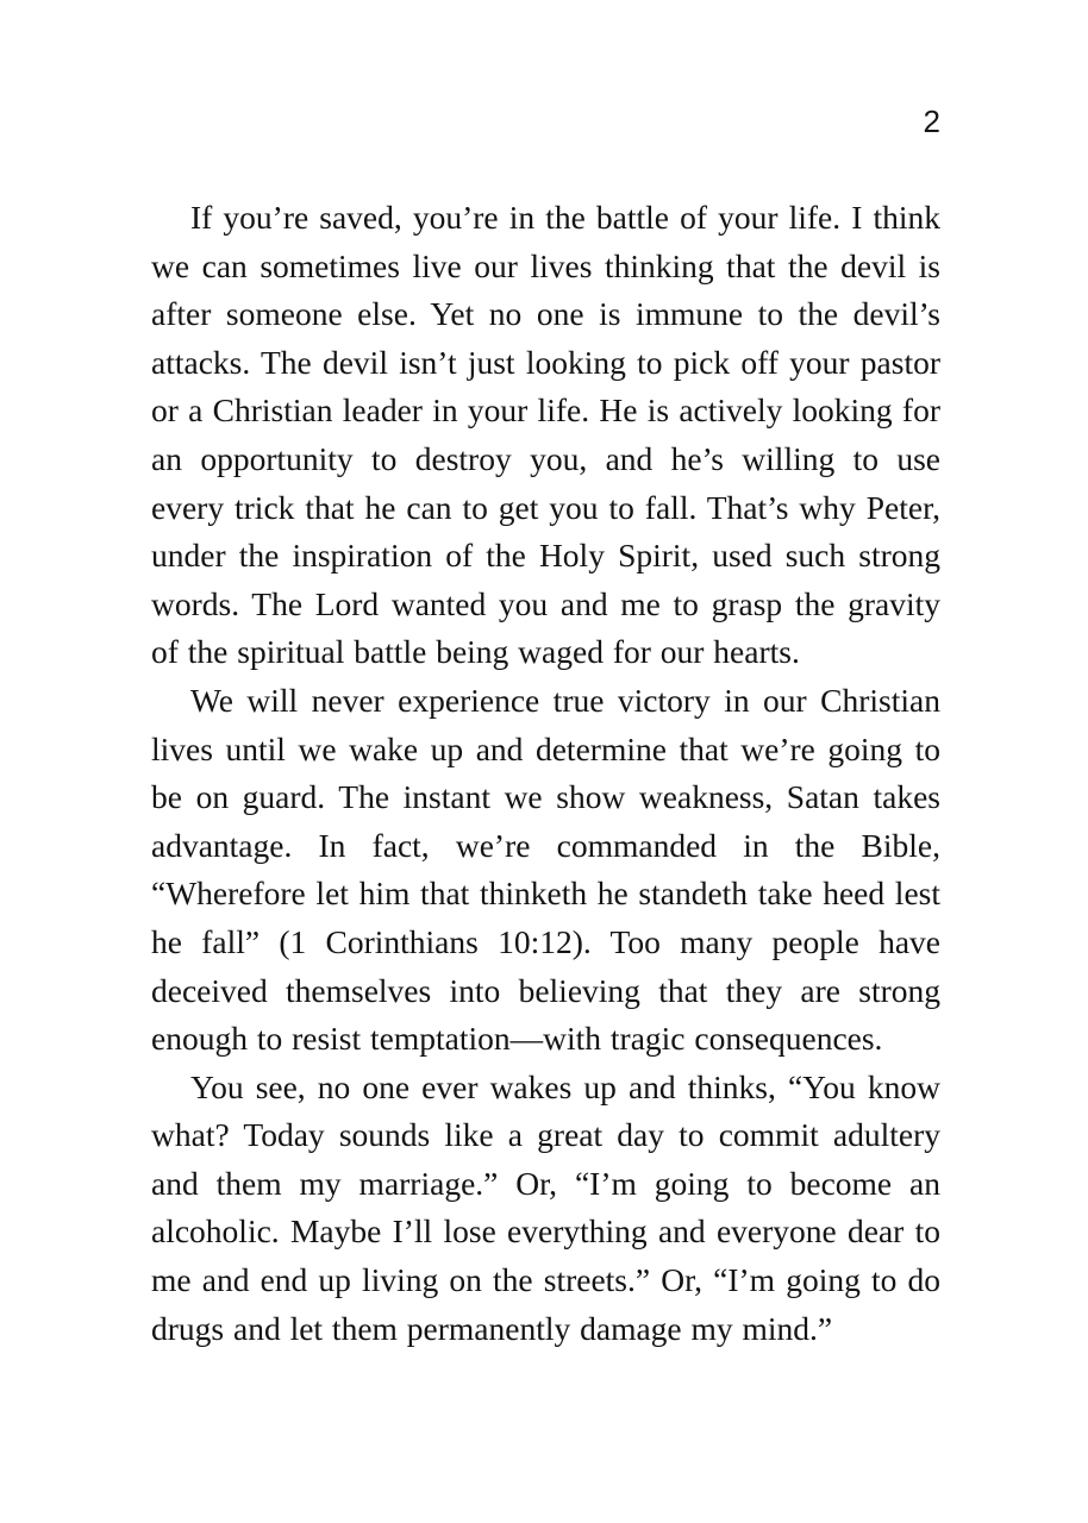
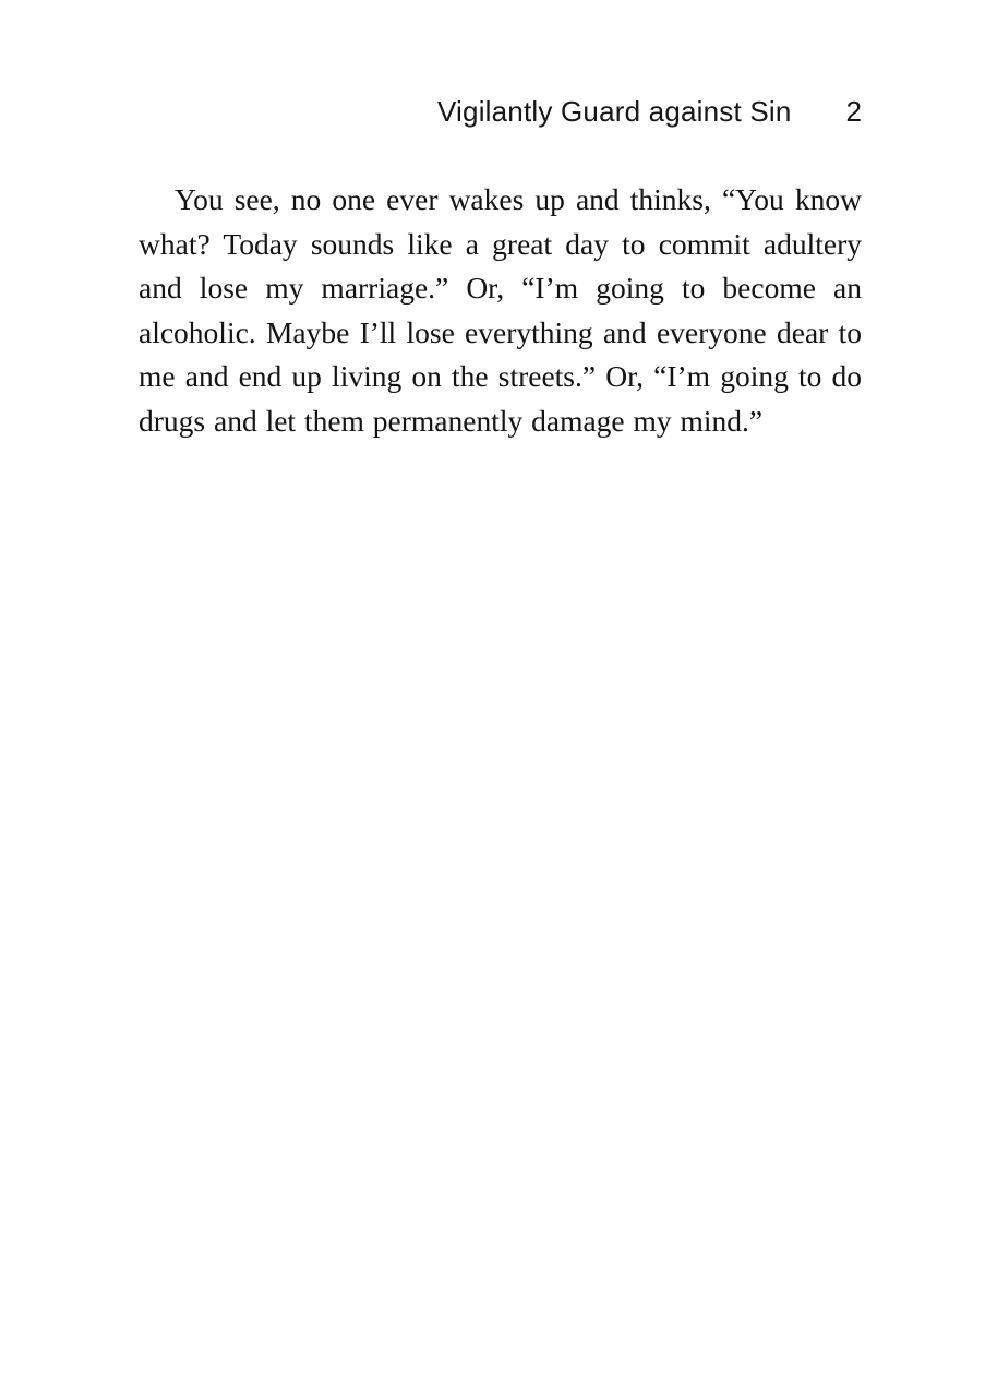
+ Vigilantly Guard against Sin
  2
- If you’re saved, you’re in the battle of your life. I think we can sometimes live our lives thinking that the devil is after someone else. Yet no one is immune to the devil’s attacks. The devil isn’t just looking to pick off your pastor or a Christian leader in your life. He is actively looking for an opportunity to destroy you, and he’s willing to use every trick that he can to get you to fall. That’s why Peter, under the inspiration of the Holy Spirit, used such strong words. The Lord wanted you and me to grasp the gravity of the spiritual battle being waged for our hearts.
- We will never experience true victory in our Christian lives until we wake up and determine that we’re going to be on guard. The instant we show weakness, Satan takes advantage. In fact, we’re commanded in the Bible, “Wherefore let him that thinketh he standeth take heed lest he fall” (1 Corinthians 10:12). Too many people have deceived themselves into believing that they are strong enough to resist temptation—with tragic consequences.
- You see, no one ever wakes up and thinks, “You know what? Today sounds like a great day to commit adultery and them my marriage.” Or, “I’m going to become an alcoholic. Maybe I’ll lose everything and everyone dear to me and end up living on the streets.” Or, “I’m going to do drugs and let them permanently damage my mind.”
+ You see, no one ever wakes up and thinks, “You know what? Today sounds like a great day to commit adultery and lose my marriage.” Or, “I’m going to become an alcoholic. Maybe I’ll lose everything and everyone dear to me and end up living on the streets.” Or, “I’m going to do drugs and let them permanently damage my mind.”
